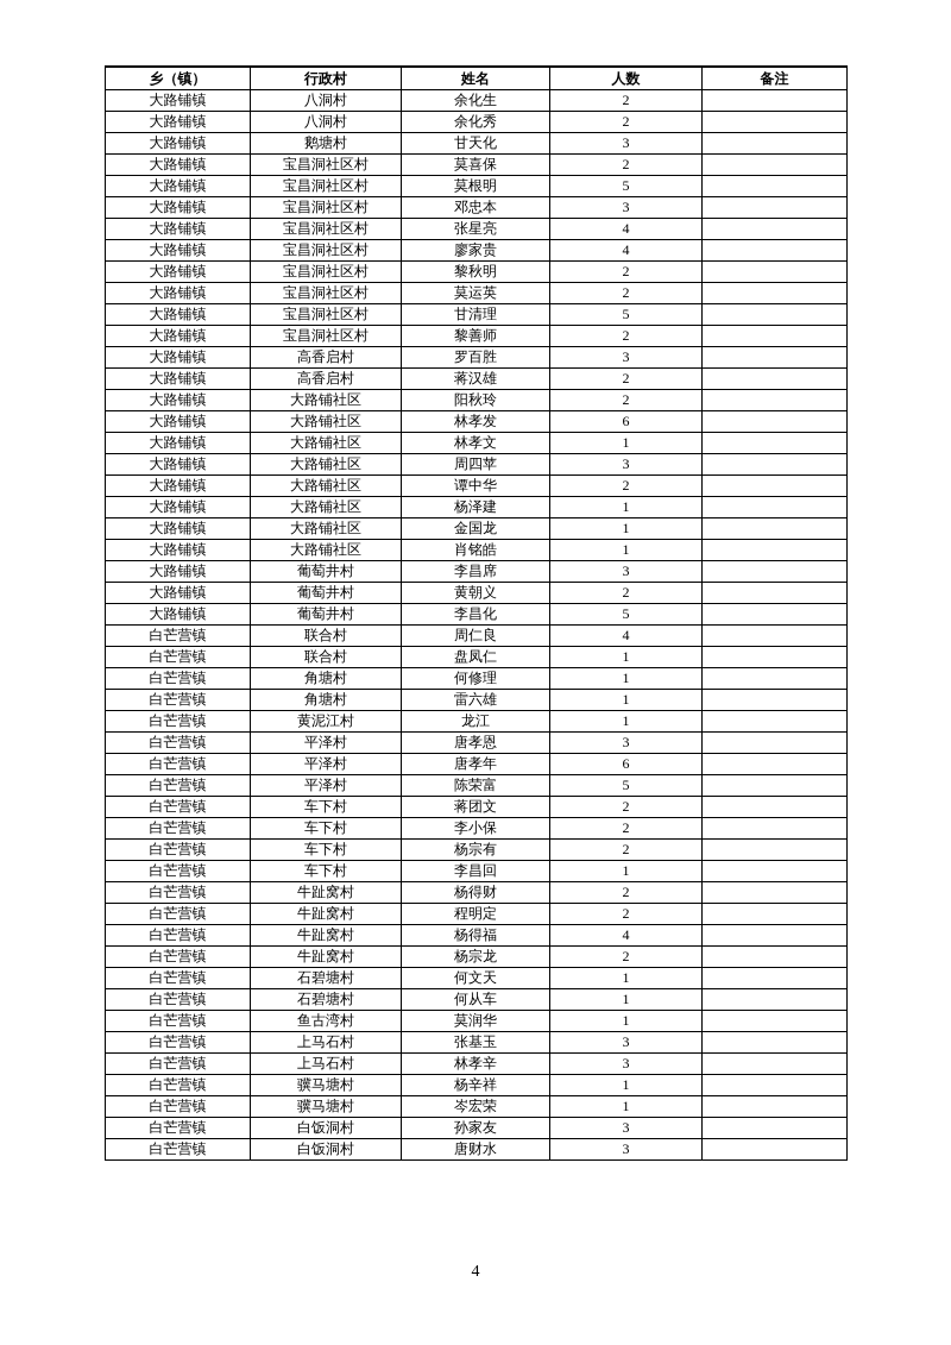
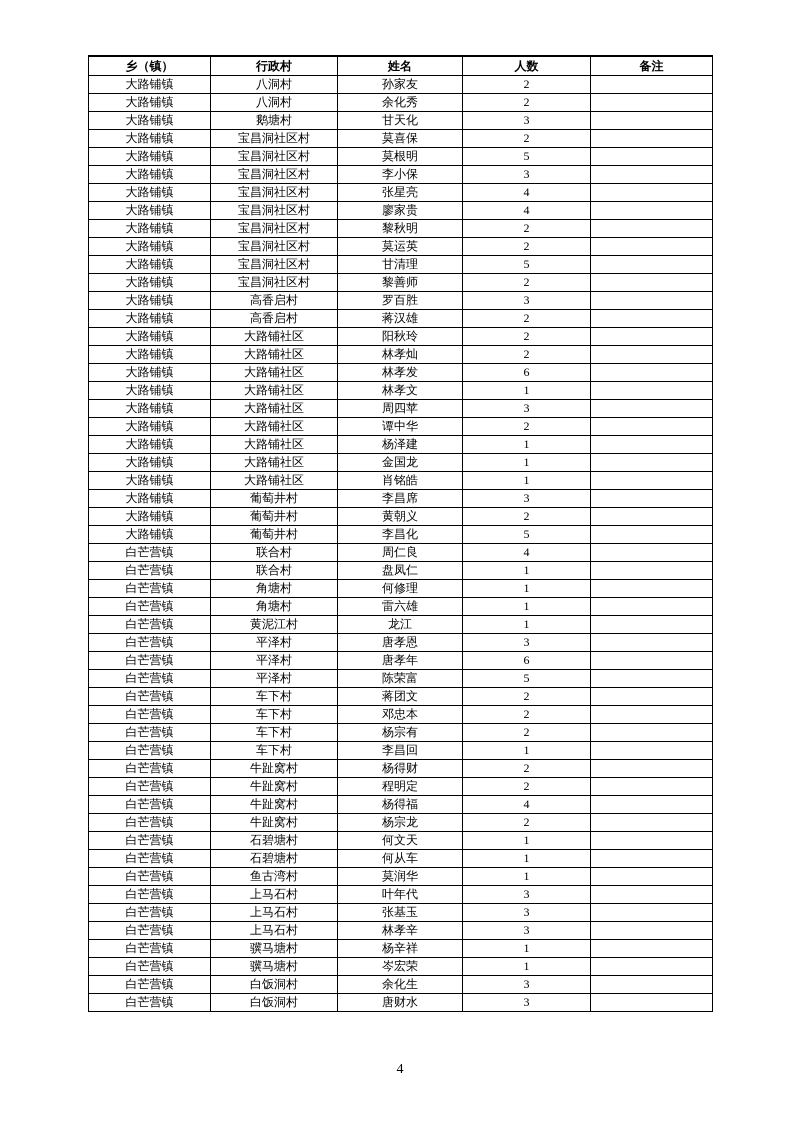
  乡（镇）	行政村	姓名	人数	备注
- 大路铺镇	八洞村	余化生	2
+ 大路铺镇	八洞村	孙家友	2
  大路铺镇	八洞村	余化秀	2
  大路铺镇	鹅塘村	甘天化	3
  大路铺镇	宝昌洞社区村	莫喜保	2
  大路铺镇	宝昌洞社区村	莫根明	5
- 大路铺镇	宝昌洞社区村	邓忠本	3
+ 大路铺镇	宝昌洞社区村	李小保	3
  大路铺镇	宝昌洞社区村	张星亮	4
  大路铺镇	宝昌洞社区村	廖家贵	4
  大路铺镇	宝昌洞社区村	黎秋明	2
  大路铺镇	宝昌洞社区村	莫运英	2
  大路铺镇	宝昌洞社区村	甘清理	5
  大路铺镇	宝昌洞社区村	黎善师	2
  大路铺镇	高香启村	罗百胜	3
  大路铺镇	高香启村	蒋汉雄	2
  大路铺镇	大路铺社区	阳秋玲	2
+ 大路铺镇	大路铺社区	林孝灿	2
  大路铺镇	大路铺社区	林孝发	6
  大路铺镇	大路铺社区	林孝文	1
  大路铺镇	大路铺社区	周四苹	3
  大路铺镇	大路铺社区	谭中华	2
  大路铺镇	大路铺社区	杨泽建	1
  大路铺镇	大路铺社区	金国龙	1
  大路铺镇	大路铺社区	肖铭皓	1
  大路铺镇	葡萄井村	李昌席	3
  大路铺镇	葡萄井村	黄朝义	2
  大路铺镇	葡萄井村	李昌化	5
  白芒营镇	联合村	周仁良	4
  白芒营镇	联合村	盘凤仁	1
  白芒营镇	角塘村	何修理	1
  白芒营镇	角塘村	雷六雄	1
  白芒营镇	黄泥江村	龙江	1
  白芒营镇	平泽村	唐孝恩	3
  白芒营镇	平泽村	唐孝年	6
  白芒营镇	平泽村	陈荣富	5
  白芒营镇	车下村	蒋团文	2
- 白芒营镇	车下村	李小保	2
+ 白芒营镇	车下村	邓忠本	2
  白芒营镇	车下村	杨宗有	2
  白芒营镇	车下村	李昌回	1
  白芒营镇	牛趾窝村	杨得财	2
  白芒营镇	牛趾窝村	程明定	2
  白芒营镇	牛趾窝村	杨得福	4
  白芒营镇	牛趾窝村	杨宗龙	2
  白芒营镇	石碧塘村	何文天	1
  白芒营镇	石碧塘村	何从车	1
  白芒营镇	鱼古湾村	莫润华	1
+ 白芒营镇	上马石村	叶年代	3
  白芒营镇	上马石村	张基玉	3
  白芒营镇	上马石村	林孝辛	3
  白芒营镇	骥马塘村	杨辛祥	1
  白芒营镇	骥马塘村	岑宏荣	1
- 白芒营镇	白饭洞村	孙家友	3
+ 白芒营镇	白饭洞村	余化生	3
  白芒营镇	白饭洞村	唐财水	3
  4
